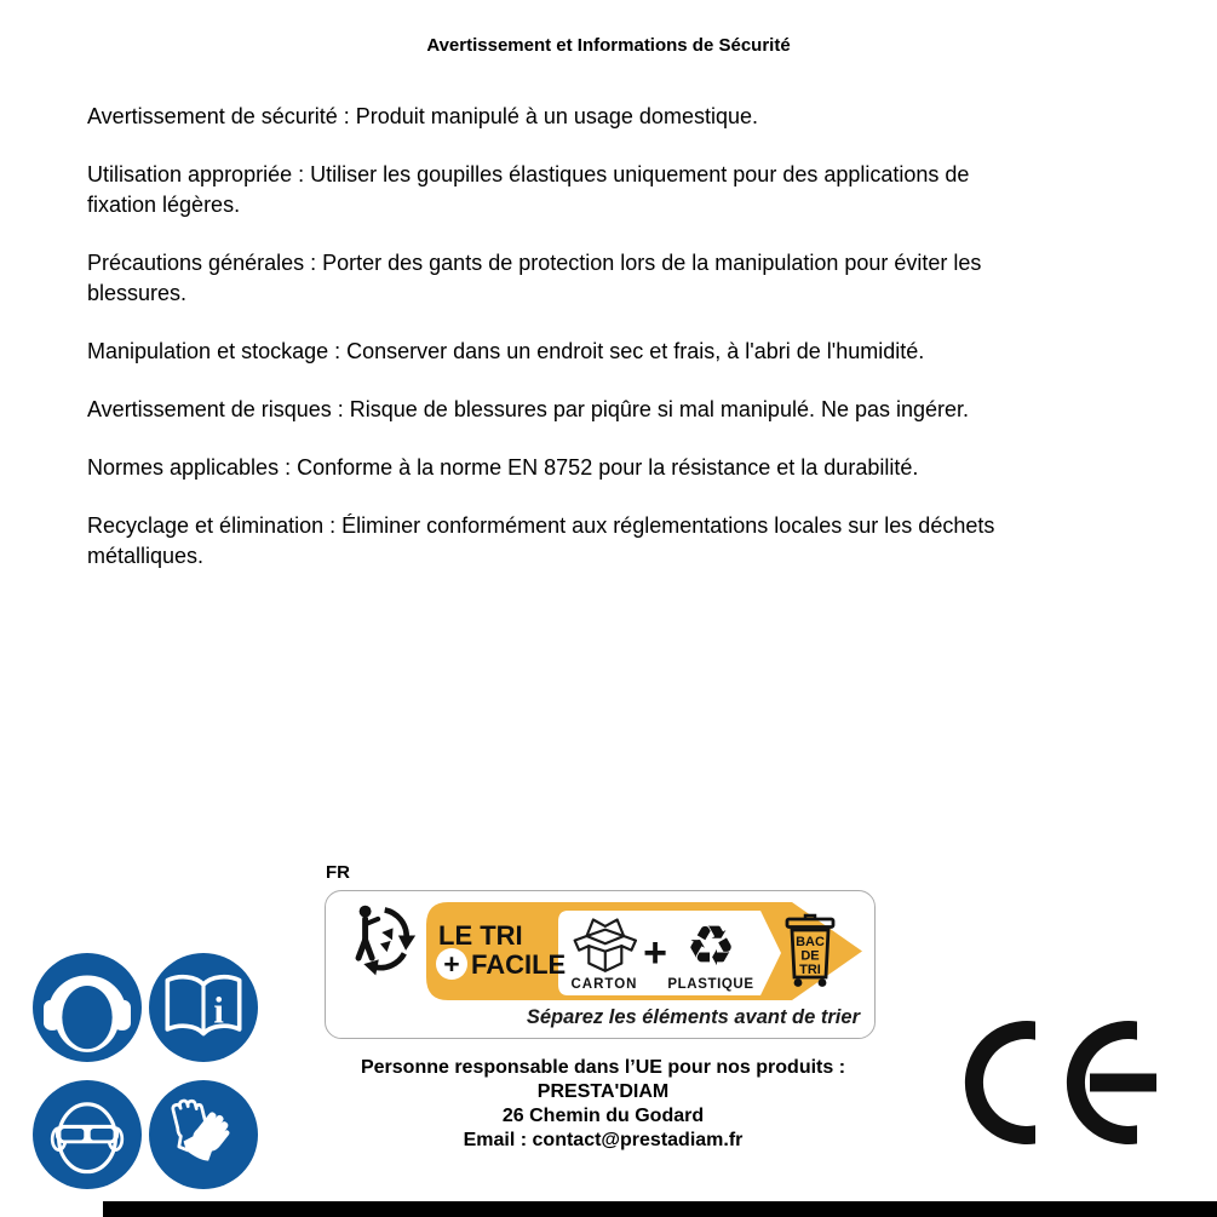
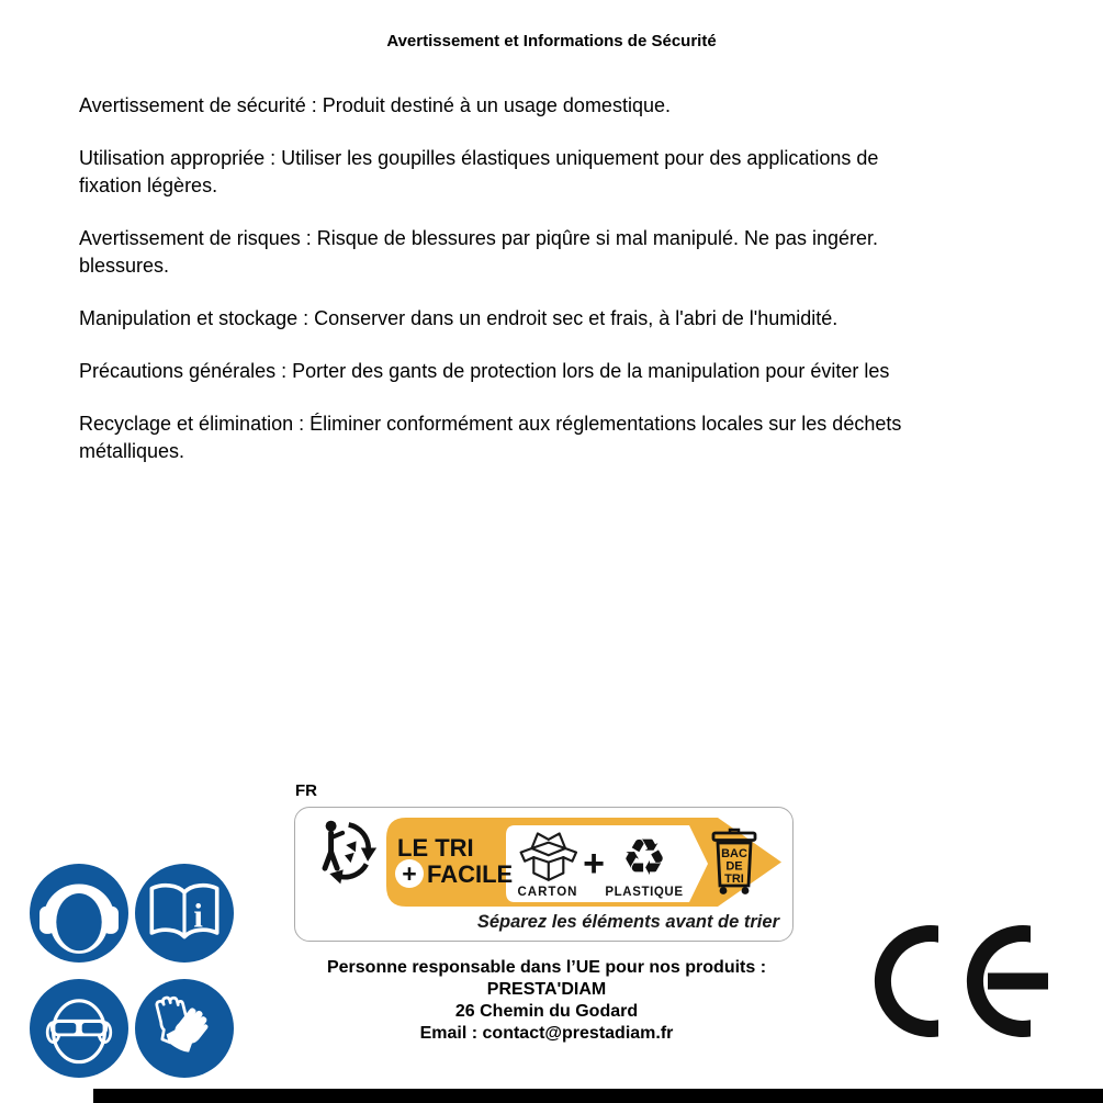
  Avertissement et Informations de Sécurité
- Avertissement de sécurité : Produit manipulé à un usage domestique.
+ Avertissement de sécurité : Produit destiné à un usage domestique.
  Utilisation appropriée : Utiliser les goupilles élastiques uniquement pour des applications de
  fixation légères.
- Précautions générales : Porter des gants de protection lors de la manipulation pour éviter les
+ Avertissement de risques : Risque de blessures par piqûre si mal manipulé. Ne pas ingérer.
  blessures.
  Manipulation et stockage : Conserver dans un endroit sec et frais, à l'abri de l'humidité.
- Avertissement de risques : Risque de blessures par piqûre si mal manipulé. Ne pas ingérer.
+ Précautions générales : Porter des gants de protection lors de la manipulation pour éviter les
- Normes applicables : Conforme à la norme EN 8752 pour la résistance et la durabilité.
  Recyclage et élimination : Éliminer conformément aux réglementations locales sur les déchets
  métalliques.
  i
  FR
  LE TRI
  +
  FACILE
  CARTON
  +
  ♻
  PLASTIQUE
  BAC
  DE
  TRI
  Séparez les éléments avant de trier
  Personne responsable dans l’UE pour nos produits :
  PRESTA'DIAM
  26 Chemin du Godard
  Email : contact@prestadiam.fr
